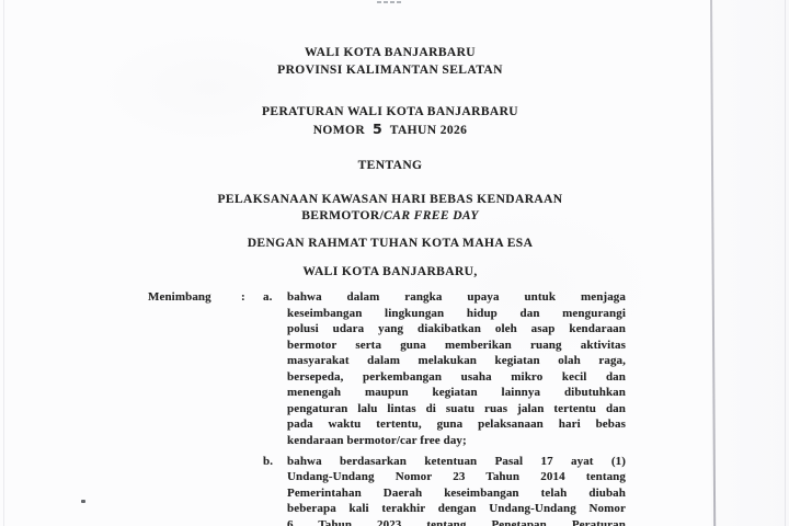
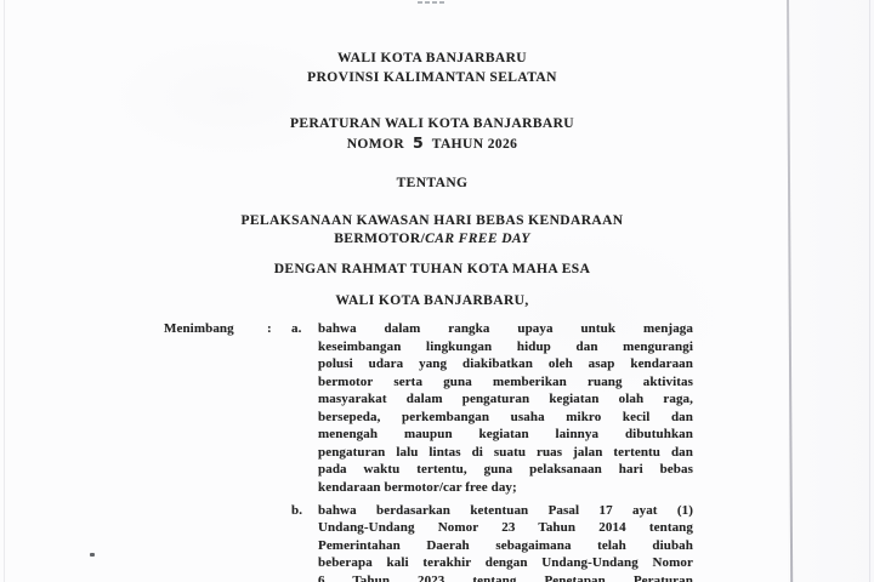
  WALI KOTA BANJARBARU
  PROVINSI KALIMANTAN SELATAN
  PERATURAN WALI KOTA BANJARBARU
  NOMOR 5 TAHUN 2026
  TENTANG
  PELAKSANAAN KAWASAN HARI BEBAS KENDARAAN
  BERMOTOR/CAR FREE DAY
  DENGAN RAHMAT TUHAN KOTA MAHA ESA
  WALI KOTA BANJARBARU,
  Menimbang
  :
  a.
  bahwa dalam rangka upaya untuk menjaga
  keseimbangan lingkungan hidup dan mengurangi
  polusi udara yang diakibatkan oleh asap kendaraan
  bermotor serta guna memberikan ruang aktivitas
- masyarakat dalam melakukan kegiatan olah raga,
+ masyarakat dalam pengaturan kegiatan olah raga,
  bersepeda, perkembangan usaha mikro kecil dan
  menengah maupun kegiatan lainnya dibutuhkan
  pengaturan lalu lintas di suatu ruas jalan tertentu dan
  pada waktu tertentu, guna pelaksanaan hari bebas
  kendaraan bermotor/car free day;
  b.
  bahwa berdasarkan ketentuan Pasal 17 ayat (1)
  Undang-Undang Nomor 23 Tahun 2014 tentang
- Pemerintahan Daerah keseimbangan telah diubah
+ Pemerintahan Daerah sebagaimana telah diubah
  beberapa kali terakhir dengan Undang-Undang Nomor
  6 Tahun 2023 tentang Penetapan Peraturan
